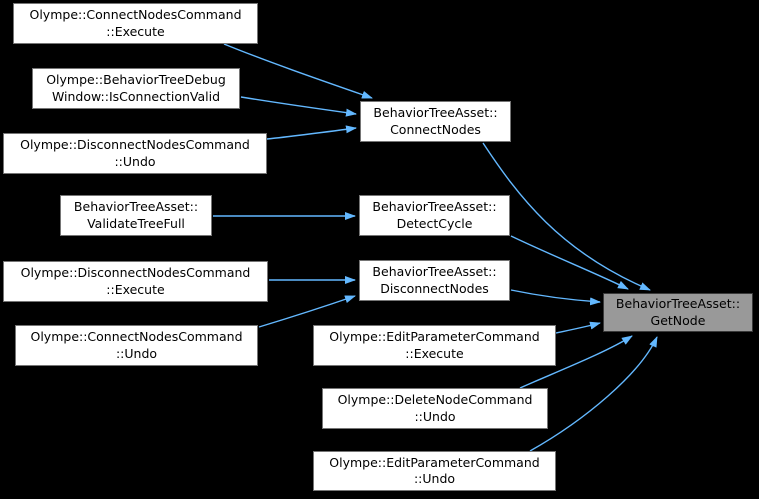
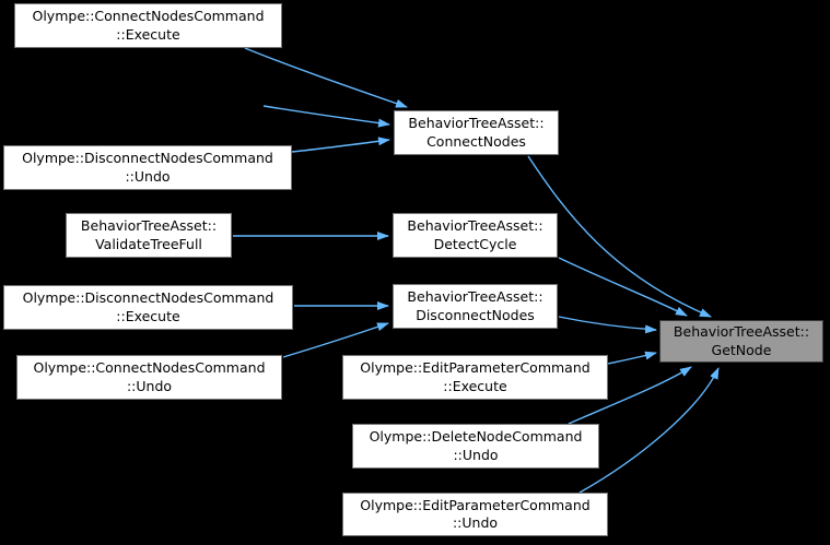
  Olympe::ConnectNodesCommand
  ::Execute
- Olympe::BehaviorTreeDebug
- Window::IsConnectionValid
  Olympe::DisconnectNodesCommand
  ::Undo
  BehaviorTreeAsset::
  ValidateTreeFull
  Olympe::DisconnectNodesCommand
  ::Execute
  Olympe::ConnectNodesCommand
  ::Undo
  BehaviorTreeAsset::
  ConnectNodes
  BehaviorTreeAsset::
  DetectCycle
  BehaviorTreeAsset::
  DisconnectNodes
  Olympe::EditParameterCommand
  ::Execute
  Olympe::DeleteNodeCommand
  ::Undo
  Olympe::EditParameterCommand
  ::Undo
  BehaviorTreeAsset::
  GetNode
